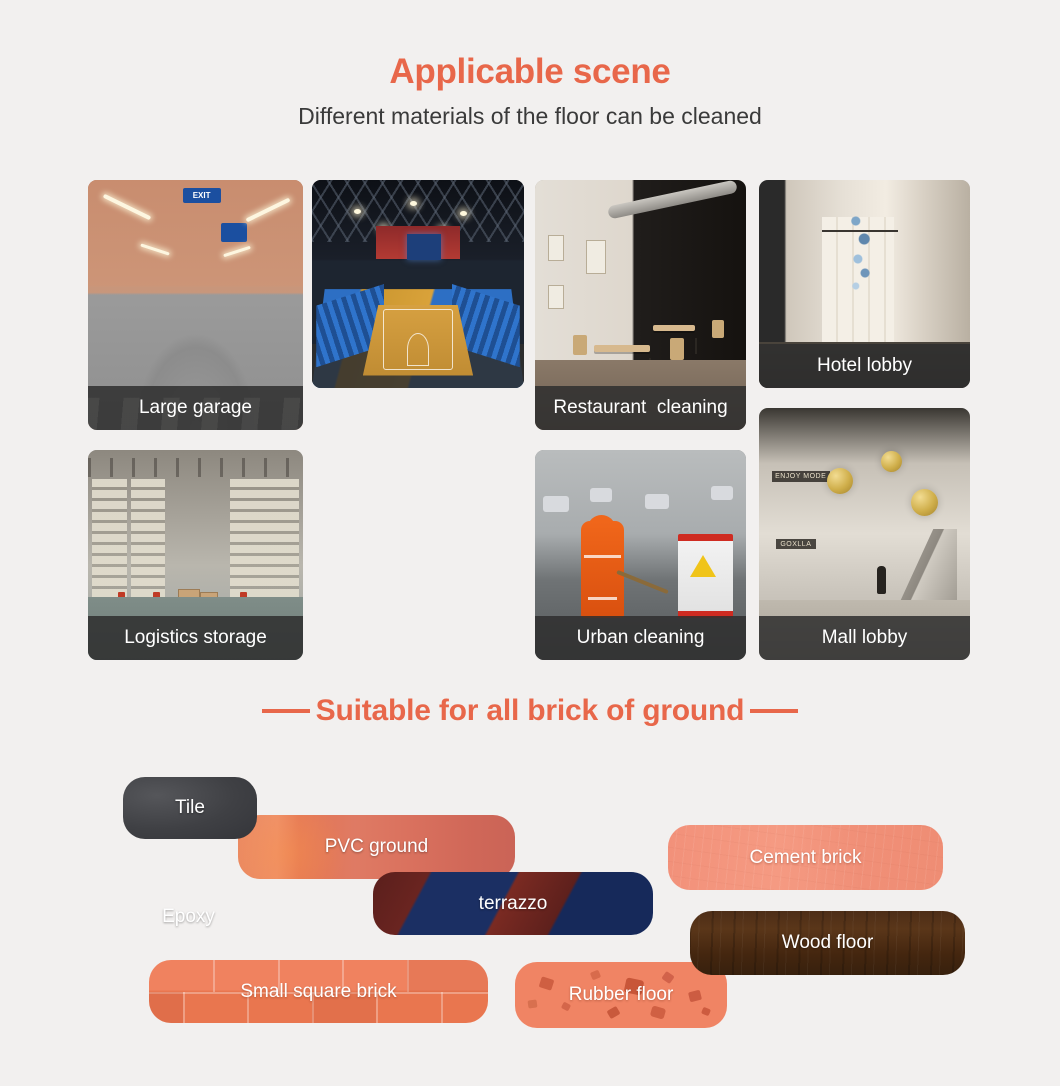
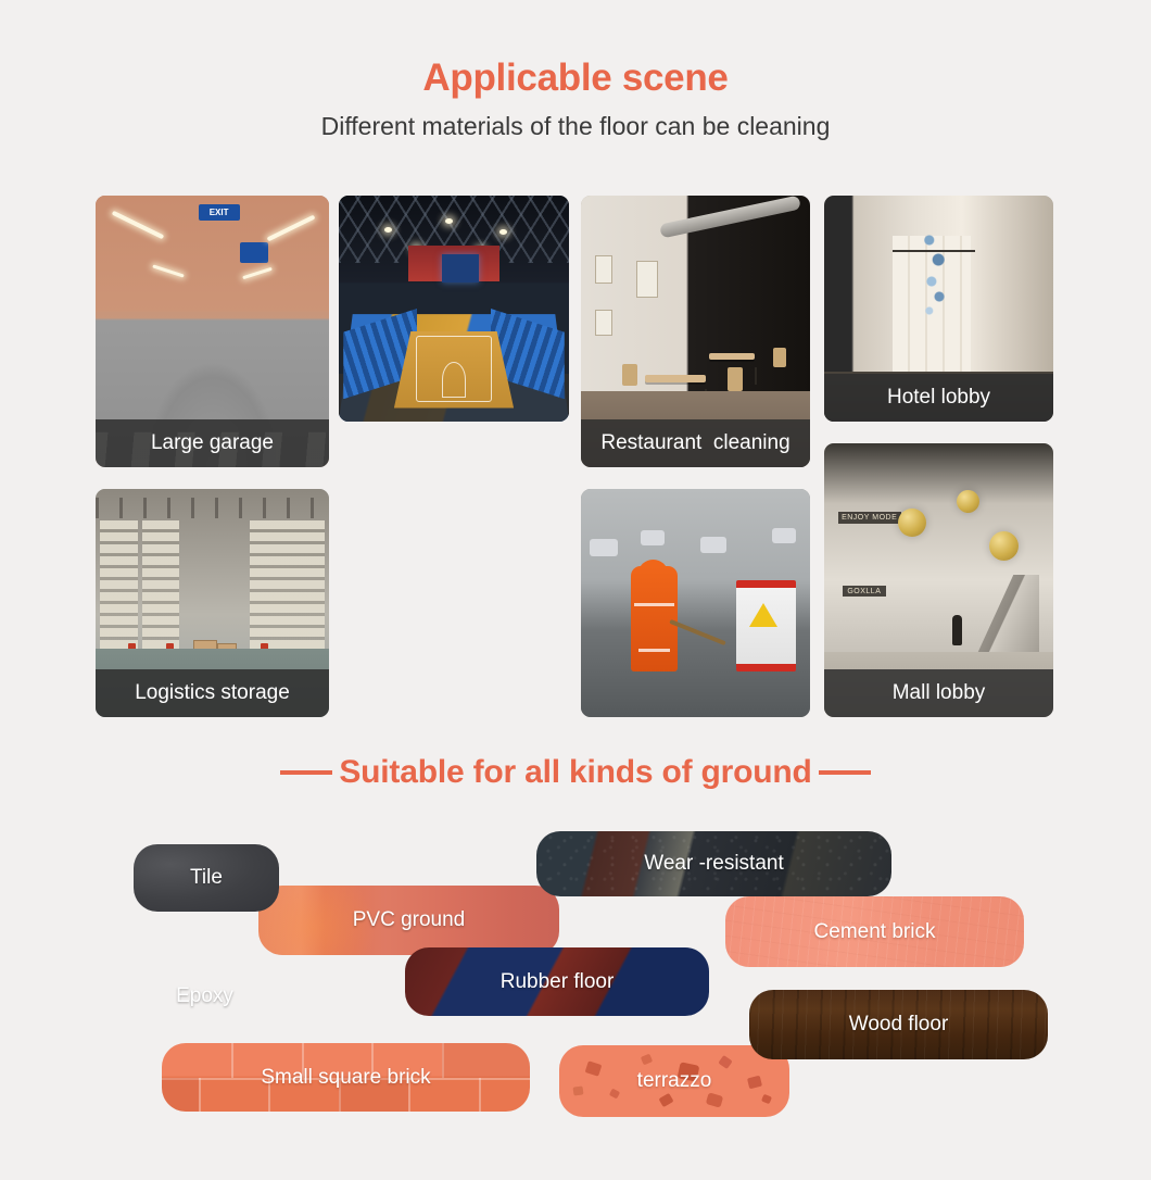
  Applicable scene
- Different materials of the floor can be cleaned
+ Different materials of the floor can be cleaning
  EXIT
  Large garage
  Restaurant cleaning
  Hotel lobby
  Logistics storage
- Urban cleaning
  Mall lobby
- Suitable for all brick of ground
+ Suitable for all kinds of ground
  Tile
  PVC ground
+ Wear -resistant
  Cement brick
  Epoxy
- terrazzo
+ Rubber floor
  Wood floor
  Small square brick
- Rubber floor
+ terrazzo
